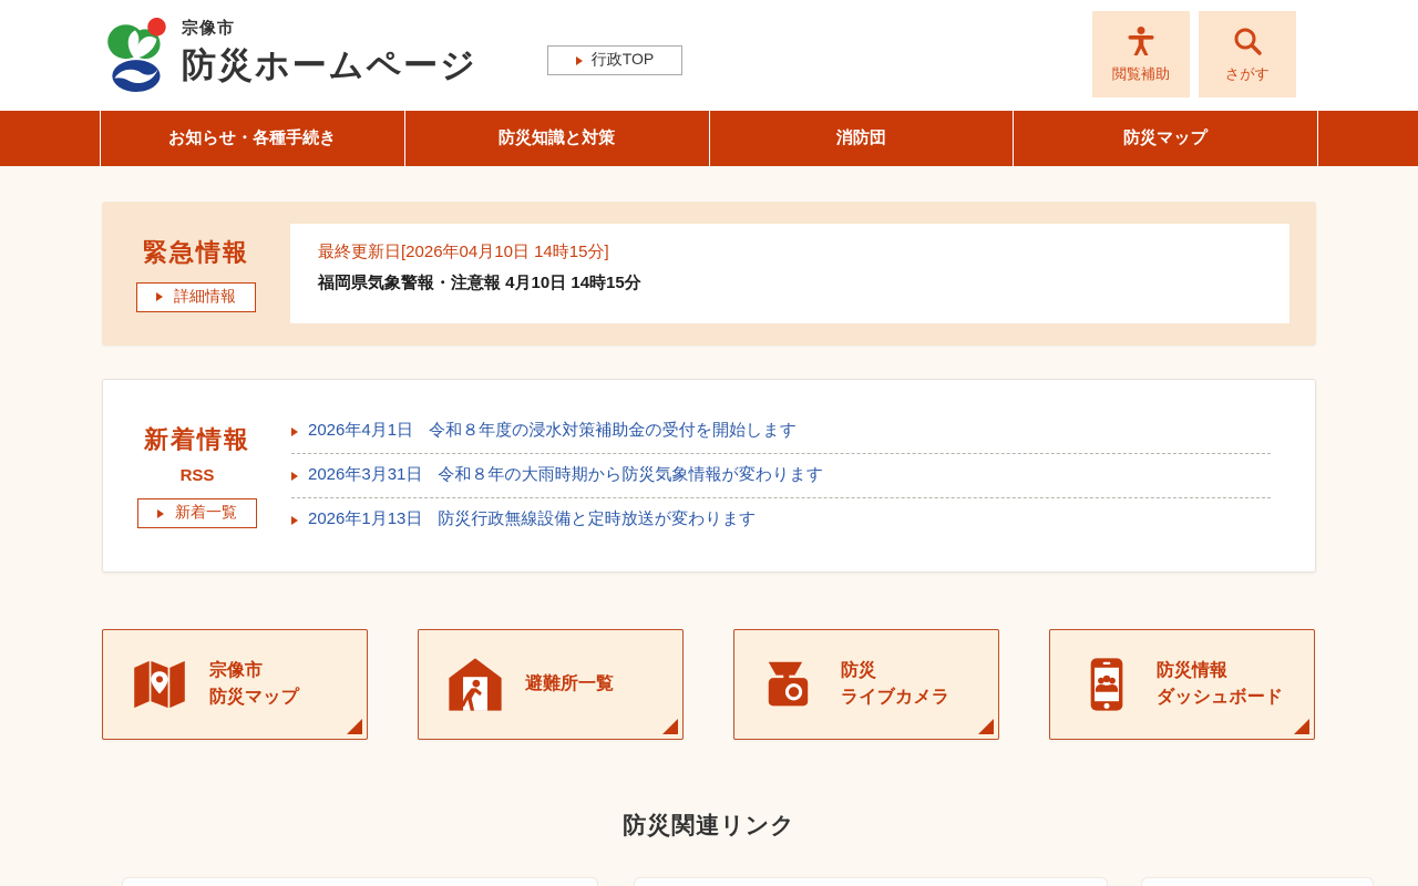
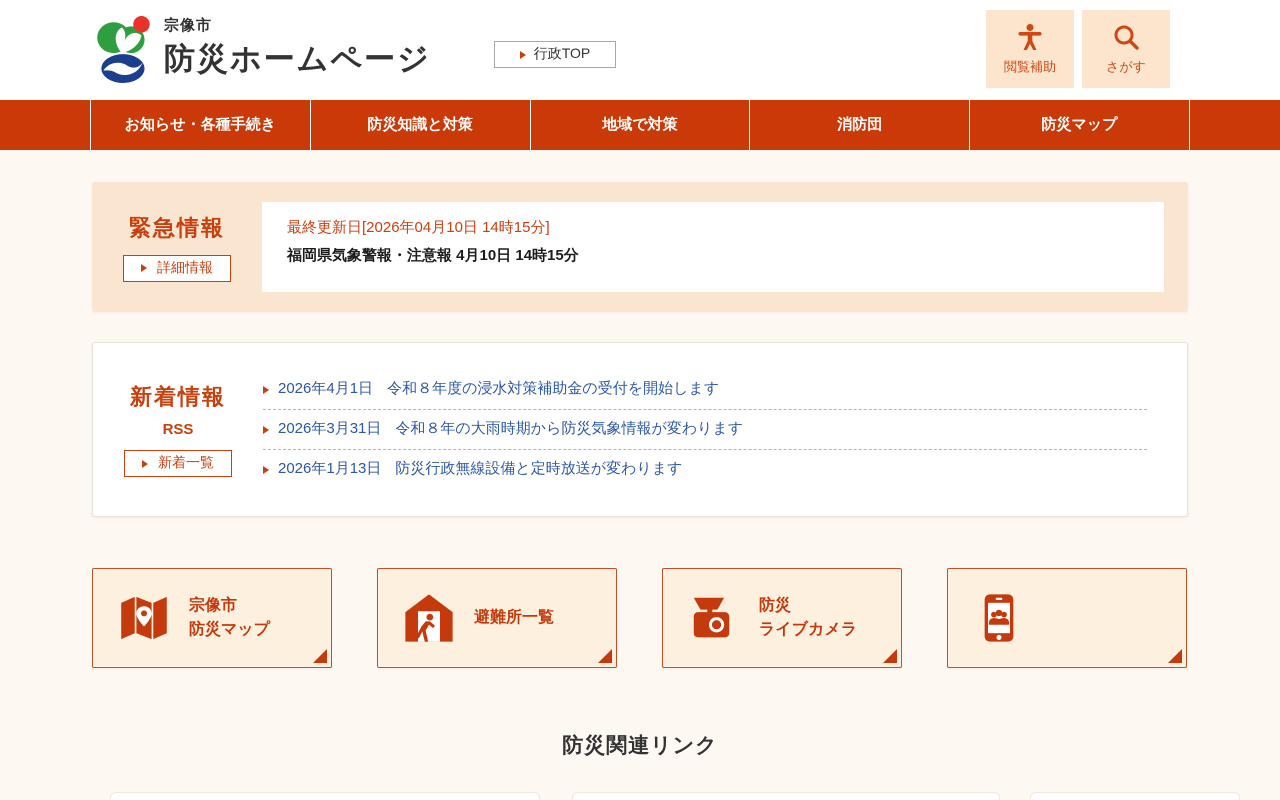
  宗像市
  防災ホームページ
  行政TOP
  閲覧補助
  さがす
  お知らせ・各種手続き
  防災知識と対策
+ 地域で対策
  消防団
  防災マップ
  緊急情報
  詳細情報
  最終更新日[2026年04月10日 14時15分]
  福岡県気象警報・注意報 4月10日 14時15分
  新着情報
  RSS
  新着一覧
  2026年4月1日
  令和８年度の浸水対策補助金の受付を開始します
  2026年3月31日
  令和８年の大雨時期から防災気象情報が変わります
  2026年1月13日
  防災行政無線設備と定時放送が変わります
  宗像市
  防災マップ
  避難所一覧
  防災
  ライブカメラ
- 防災情報
- ダッシュボード
  防災関連リンク
